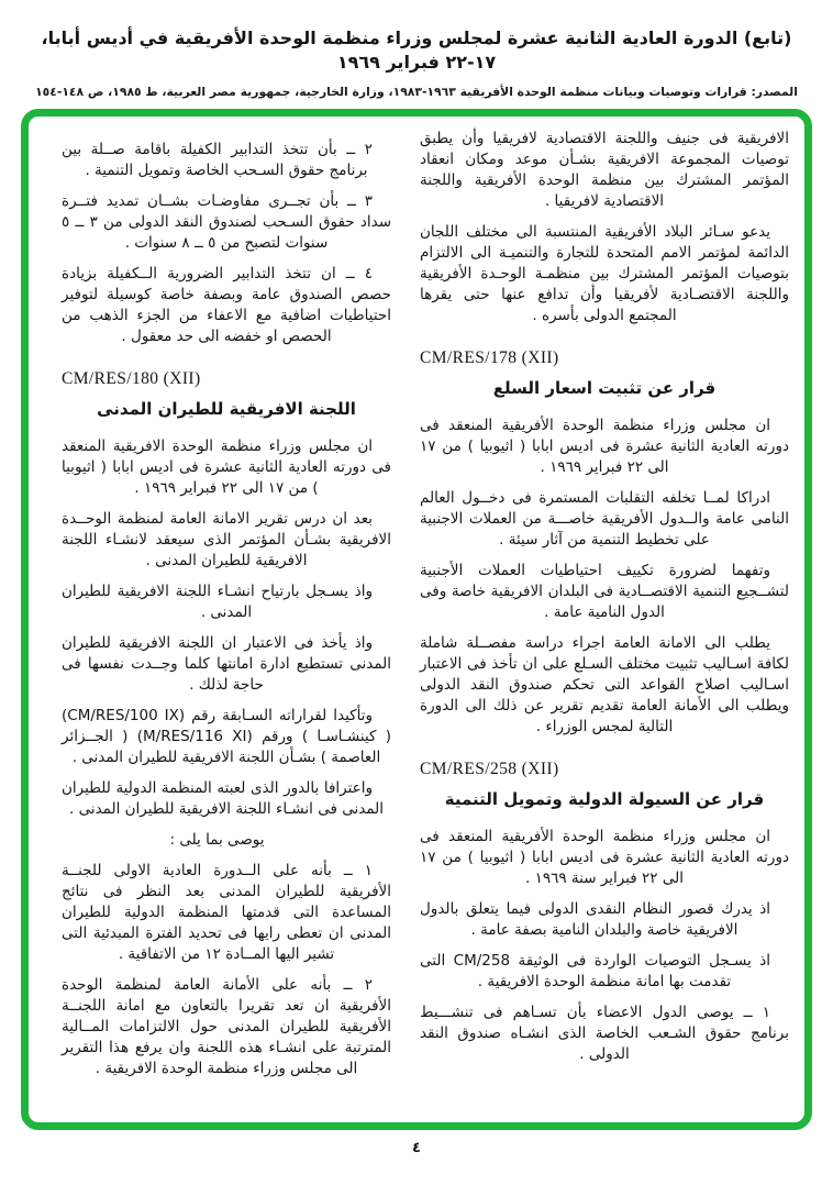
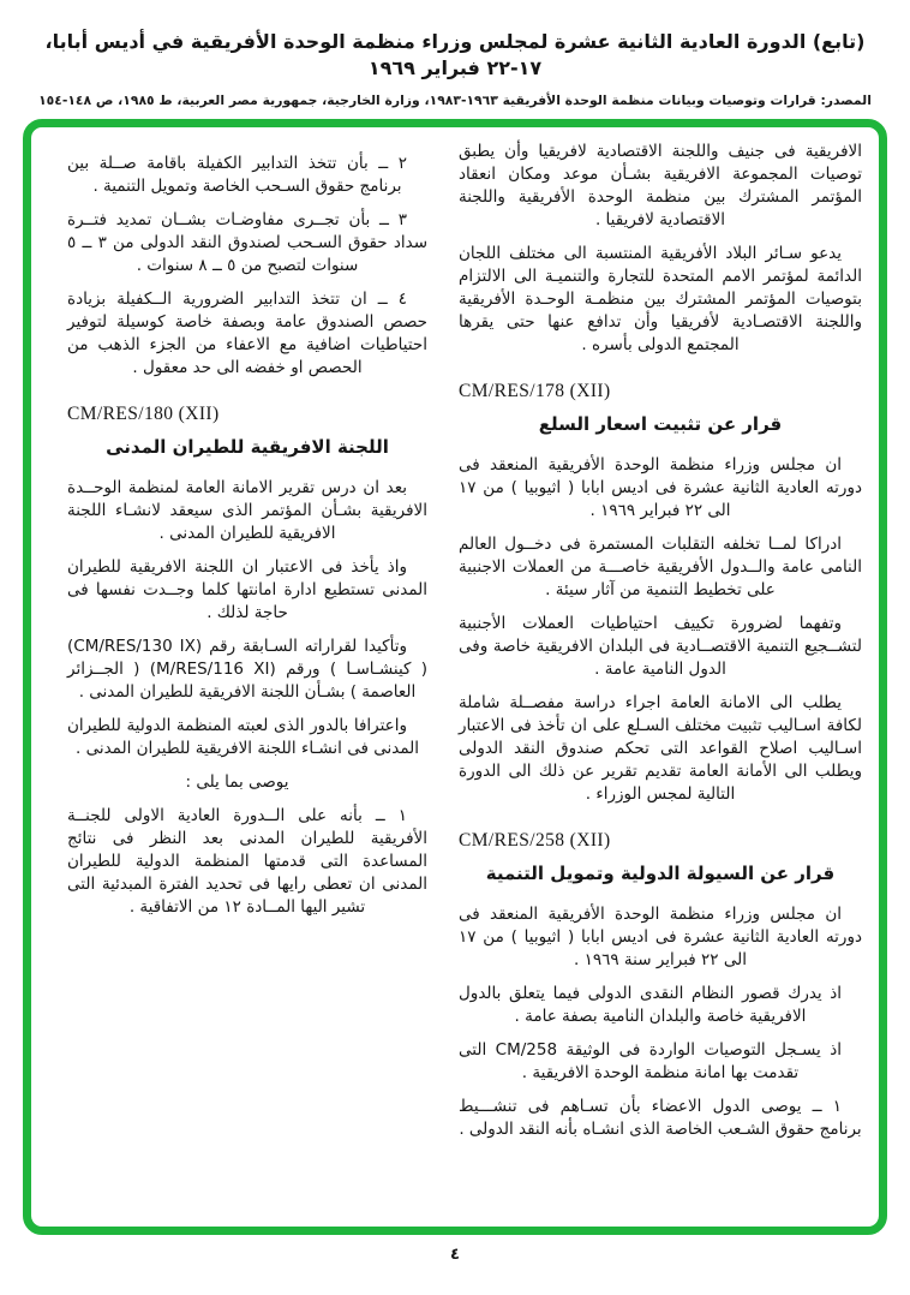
  (تابع) الدورة العادية الثانية عشرة لمجلس وزراء منظمة الوحدة الأفريقية في أديس أبابا، ١٧-٢٢ فبراير ١٩٦٩
  المصدر: قرارات وتوصيات وبيانات منظمة الوحدة الأفريقية ١٩٦٣-١٩٨٣، وزارة الخارجية، جمهورية مصر العربية، ط ١٩٨٥، ص ١٤٨-١٥٤
  الافريقية فى جنيف واللجنة الاقتصادية لافريقيا وأن يطبق توصيات المجموعة الافريقية بشـأن موعد ومكان انعقاد المؤتمر المشترك بين منظمة الوحدة الأفريقية واللجنة الاقتصادية لافريقيا .
  يدعو سـائر البلاد الأفريقية المنتسبة الى مختلف اللجان الدائمة لمؤتمر الامم المتحدة للتجارة والتنميـة الى الالتزام بتوصيات المؤتمر المشترك بين منظمـة الوحـدة الأفريقية واللجنة الاقتصـادية لأفريقيا وأن تدافع عنها حتى يقرها المجتمع الدولى بأسره .
  CM/RES/178 (XII)
  قرار عن تثبيت اسعار السلع
  ان مجلس وزراء منظمة الوحدة الأفريقية المنعقد فى دورته العادية الثانية عشرة فى اديس ابابا ( اثيوبيا ) من ١٧ الى ٢٢ فبراير ١٩٦٩ .
  ادراكا لمــا تخلفه التقلبات المستمرة فى دخــول العالم النامى عامة والــدول الأفريقية خاصـــة من العملات الاجنبية على تخطيط التنمية من آثار سيئة .
  وتفهما لضرورة تكييف احتياطيات العملات الأجنبية لتشــجيع التنمية الاقتصــادية فى البلدان الافريقية خاصة وفى الدول النامية عامة .
  يطلب الى الامانة العامة اجراء دراسة مفصــلة شاملة لكافة اسـاليب تثبيت مختلف السـلع على ان تأخذ فى الاعتبار اسـاليب اصلاح القواعد التى تحكم صندوق النقد الدولى ويطلب الى الأمانة العامة تقديم تقرير عن ذلك الى الدورة التالية لمجس الوزراء .
  CM/RES/258 (XII)
  قرار عن السيولة الدولية وتمويل التنمية
  ان مجلس وزراء منظمة الوحدة الأفريقية المنعقد فى دورته العادية الثانية عشرة فى اديس ابابا ( اثيوبيا ) من ١٧ الى ٢٢ فبراير سنة ١٩٦٩ .
  اذ يدرك قصور النظام النقدى الدولى فيما يتعلق بالدول الافريقية خاصة والبلدان النامية بصفة عامة .
  اذ يسـجل التوصيات الواردة فى الوثيقة CM/258 التى تقدمت بها امانة منظمة الوحدة الافريقية .
- ١ ــ يوصى الدول الاعضاء بأن تسـاهم فى تنشـــيط برنامج حقوق الشـعب الخاصة الذى انشـاه صندوق النقد الدولى .
+ ١ ــ يوصى الدول الاعضاء بأن تسـاهم فى تنشـــيط برنامج حقوق الشـعب الخاصة الذى انشـاه بأنه النقد الدولى .
  ٢ ــ بأن تتخذ التدابير الكفيلة باقامة صــلة بين برنامج حقوق السـحب الخاصة وتمويل التنمية .
  ٣ ــ بأن تجــرى مفاوضـات بشــان تمديد فتــرة سداد حقوق السـحب لصندوق النقد الدولى من ٣ ــ ٥ سنوات لتصبح من ٥ ــ ٨ سنوات .
  ٤ ــ ان تتخذ التدابير الضرورية الــكفيلة بزيادة حصص الصندوق عامة وبصفة خاصة كوسيلة لتوفير احتياطيات اضافية مع الاعفاء من الجزء الذهب من الحصص او خفضه الى حد معقول .
  CM/RES/180 (XII)
  اللجنة الافريقية للطيران المدنى
- ان مجلس وزراء منظمة الوحدة الافريقية المنعقد فى دورته العادية الثانية عشرة فى اديس ابابا ( اثيوبيا ) من ١٧ الى ٢٢ فبراير ١٩٦٩ .
  بعد ان درس تقرير الامانة العامة لمنظمة الوحــدة الافريقية بشـأن المؤتمر الذى سيعقد لانشـاء اللجنة الافريقية للطيران المدنى .
- واذ يسـجل بارتياح انشـاء اللجنة الافريقية للطيران المدنى .
  واذ يأخذ فى الاعتبار ان اللجنة الافريقية للطيران المدنى تستطيع ادارة امانتها كلما وجــدت نفسها فى حاجة لذلك .
- وتأكيدا لقراراته السـابقة رقم (CM/RES/100 IX) ( كينشـاسـا ) ورقم (M/RES/116 XI) ( الجــزائر العاصمة ) بشـأن اللجنة الافريقية للطيران المدنى .
+ وتأكيدا لقراراته السـابقة رقم (CM/RES/130 IX) ( كينشـاسـا ) ورقم (M/RES/116 XI) ( الجــزائر العاصمة ) بشـأن اللجنة الافريقية للطيران المدنى .
  واعترافا بالدور الذى لعبته المنظمة الدولية للطيران المدنى فى انشـاء اللجنة الافريقية للطيران المدنى .
  يوصى بما يلى :
  ١ ــ بأنه على الــدورة العادية الاولى للجنــة الأفريقية للطيران المدنى بعد النظر فى نتائج المساعدة التى قدمتها المنظمة الدولية للطيران المدنى ان تعطى رايها فى تحديد الفترة المبدئية التى تشير اليها المــادة ١٢ من الاتفاقية .
- ٢ ــ بأنه على الأمانة العامة لمنظمة الوحدة الأفريقية ان تعد تقريرا بالتعاون مع امانة اللجنــة الأفريقية للطيران المدنى حول الالتزامات المــالية المترتبة على انشـاء هذه اللجنة وان يرفع هذا التقرير الى مجلس وزراء منظمة الوحدة الافريقية .
  ٤
